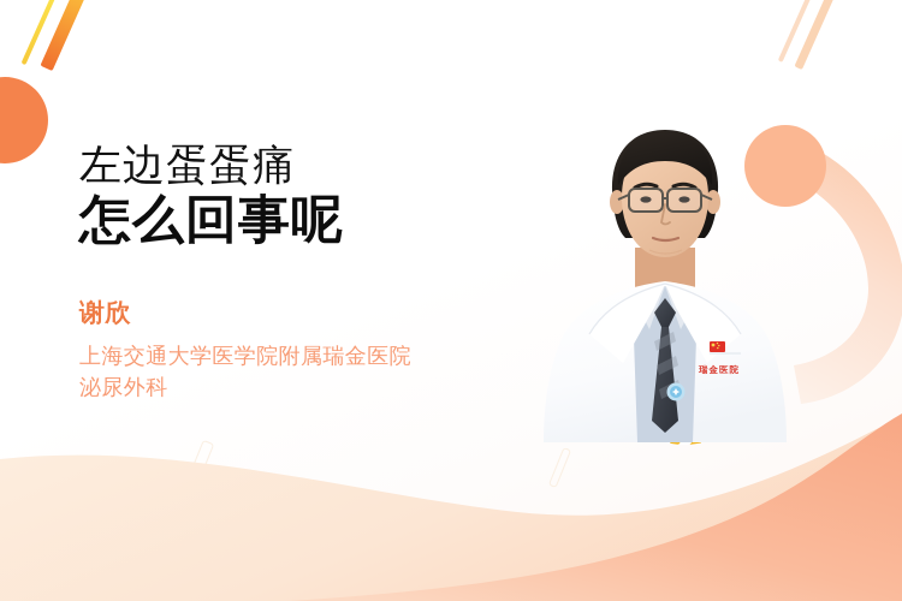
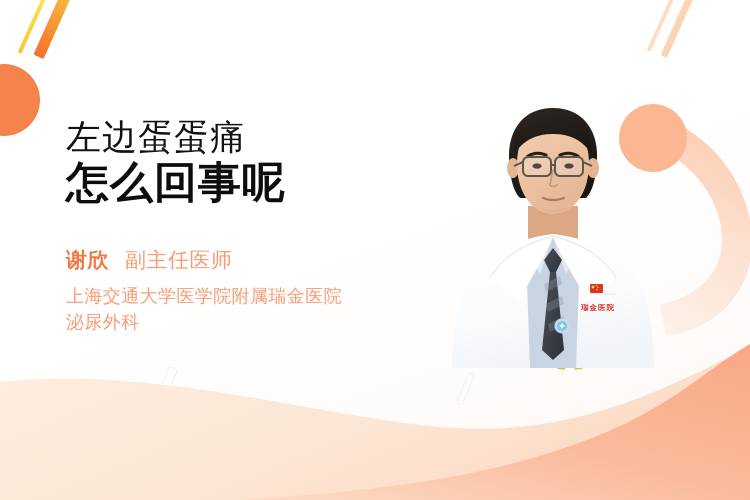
  瑞金医院
  左边蛋蛋痛
  怎么回事呢
  谢欣
+ 副主任医师
  上海交通大学医学院附属瑞金医院
  泌尿外科
